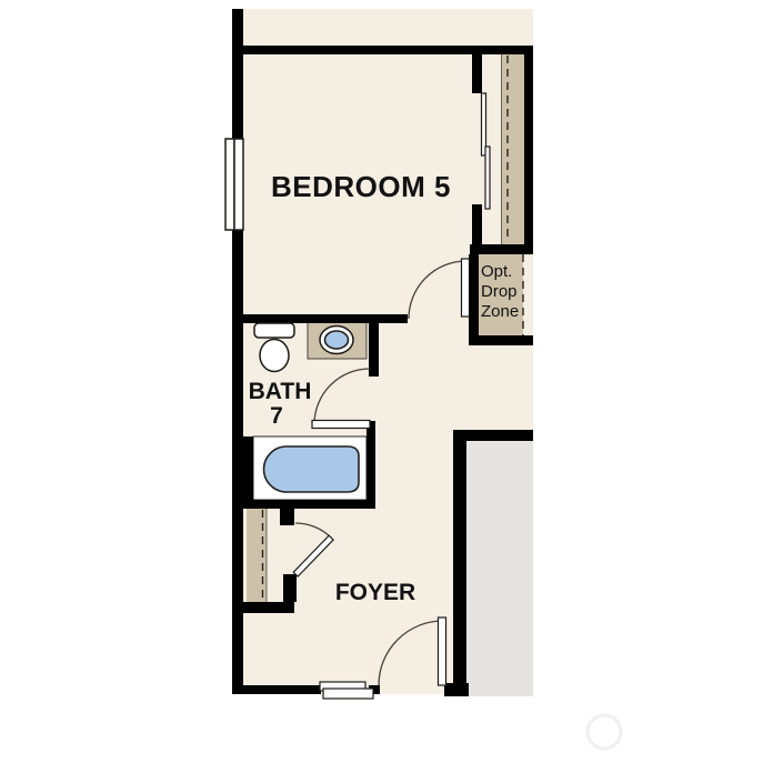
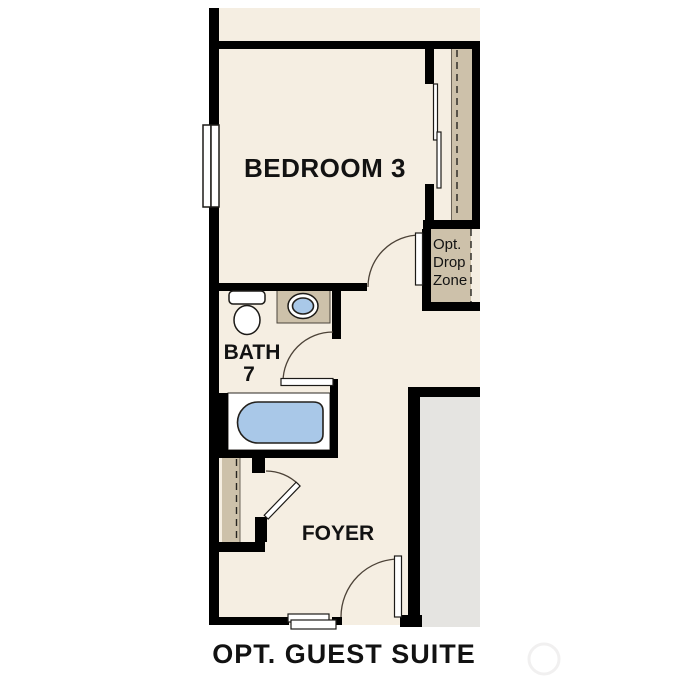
- BEDROOM 5
+ BEDROOM 3
  BATH
  7
  FOYER
  Opt.
  Drop
  Zone
+ OPT. GUEST SUITE
